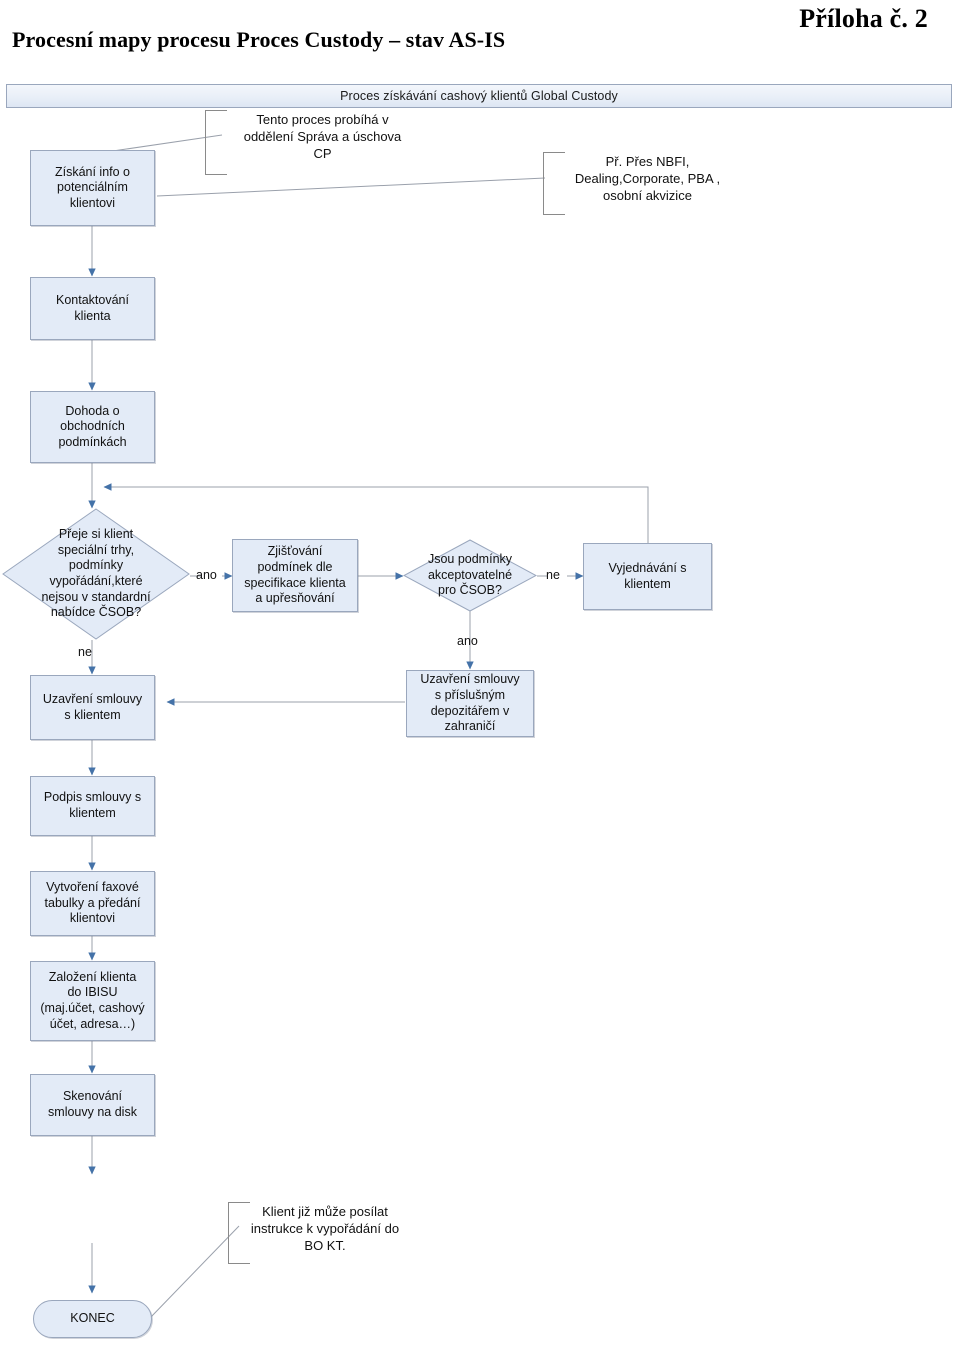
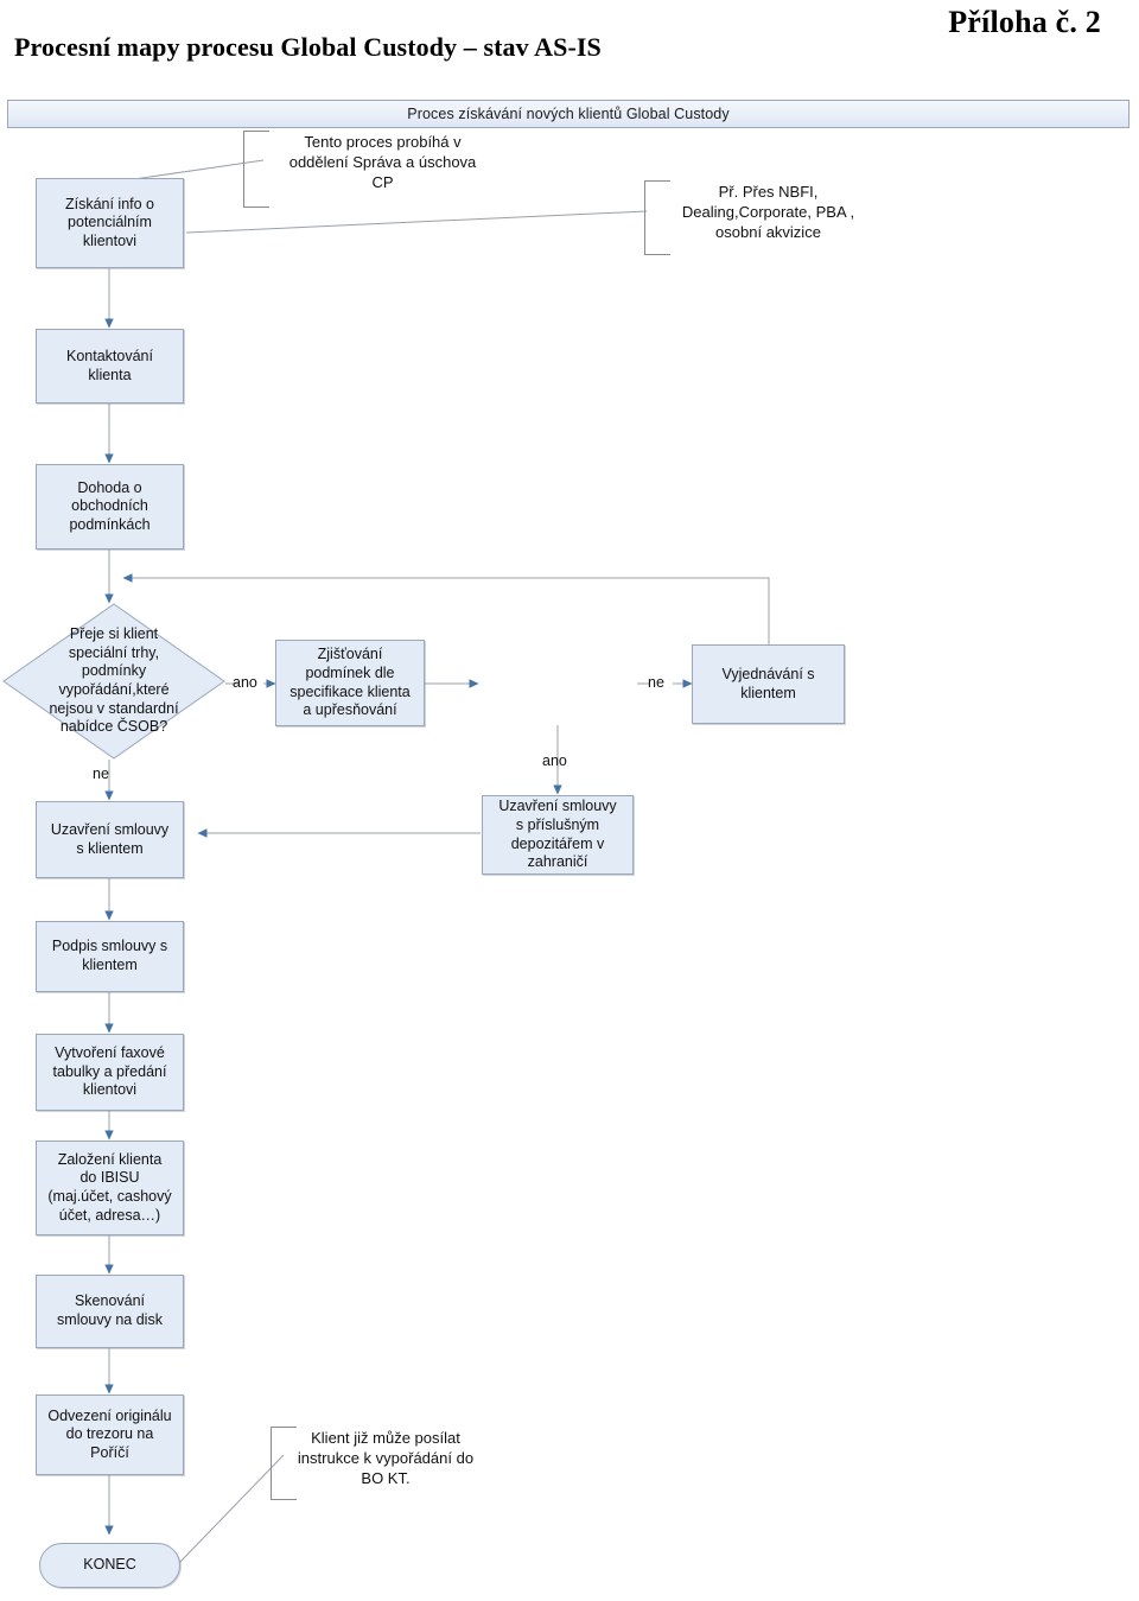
  Příloha č. 2
- Procesní mapy procesu Proces Custody – stav AS-IS
+ Procesní mapy procesu Global Custody – stav AS-IS
- Proces získávání cashový klientů Global Custody
+ Proces získávání nových klientů Global Custody
  Tento proces probíhá v
  oddělení Správa a úschova
  CP
  Př. Přes NBFI,
  Dealing,Corporate, PBA ,
  osobní akvizice
  Klient již může posílat
  instrukce k vypořádání do
  BO KT.
  Získání info o
  potenciálním
  klientovi
  Kontaktování
  klienta
  Dohoda o
  obchodních
  podmínkách
  Přeje si klient
  speciální trhy,
  podmínky
  vypořádání,které
  nejsou v standardní
  nabídce ČSOB?
  Zjišťování
  podmínek dle
  specifikace klienta
  a upřesňování
- Jsou podmínky
- akceptovatelné
- pro ČSOB?
  Vyjednávání s
  klientem
  Uzavření smlouvy
  s klientem
  Uzavření smlouvy
  s příslušným
  depozitářem v
  zahraničí
  Podpis smlouvy s
  klientem
  Vytvoření faxové
  tabulky a předání
  klientovi
  Založení klienta
  do IBISU
  (maj.účet, cashový
  účet, adresa…)
  Skenování
  smlouvy na disk
+ Odvezení originálu
+ do trezoru na
+ Poříčí
  KONEC
  ano
  ne
  ne
  ano
